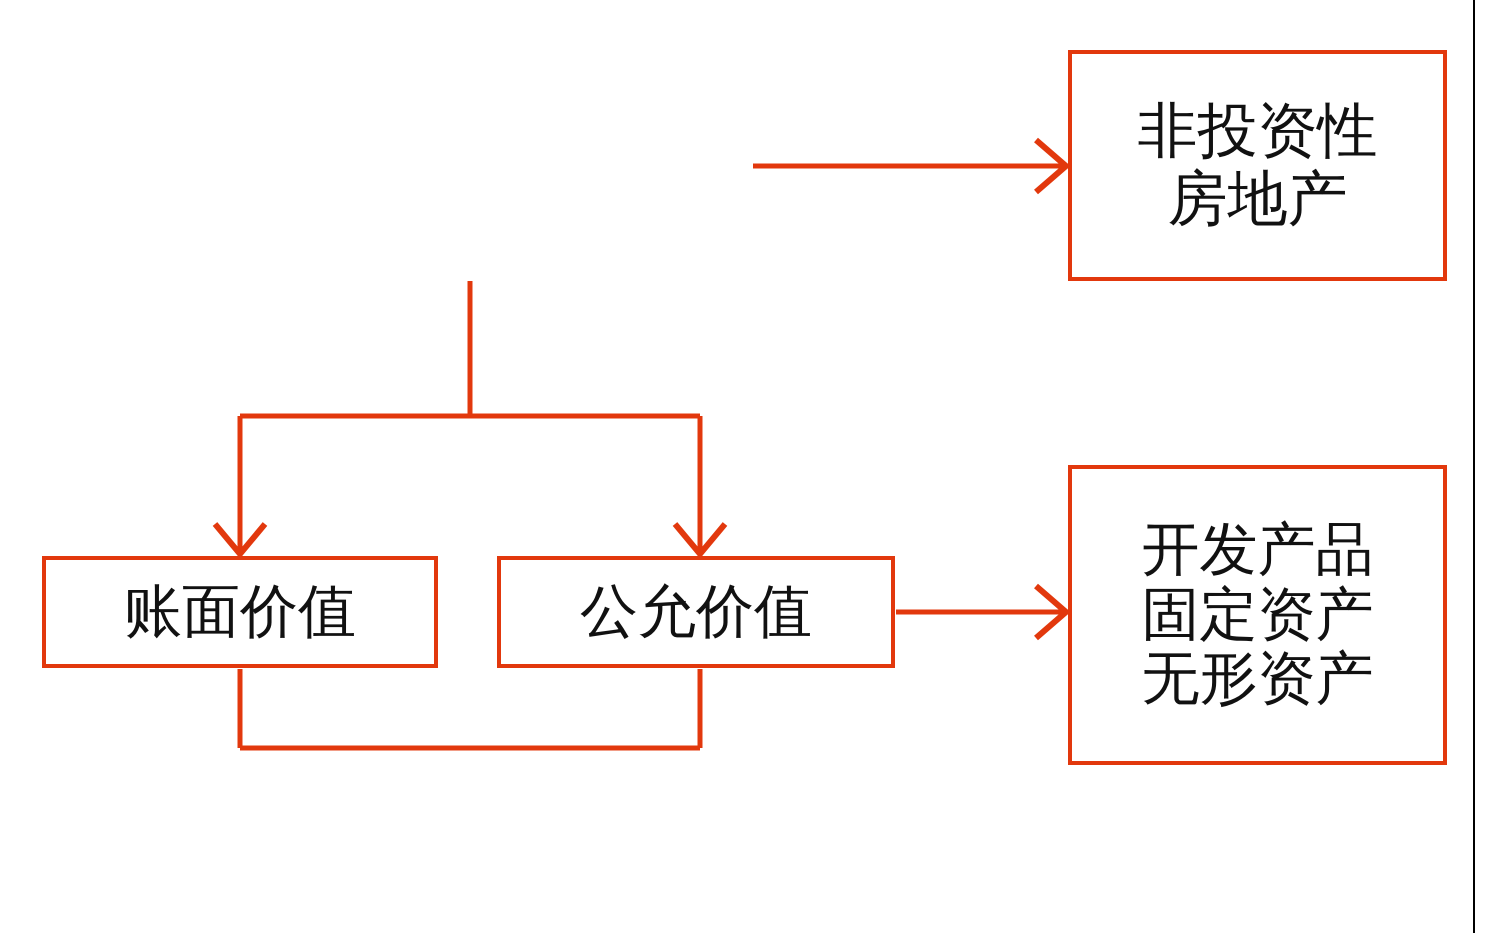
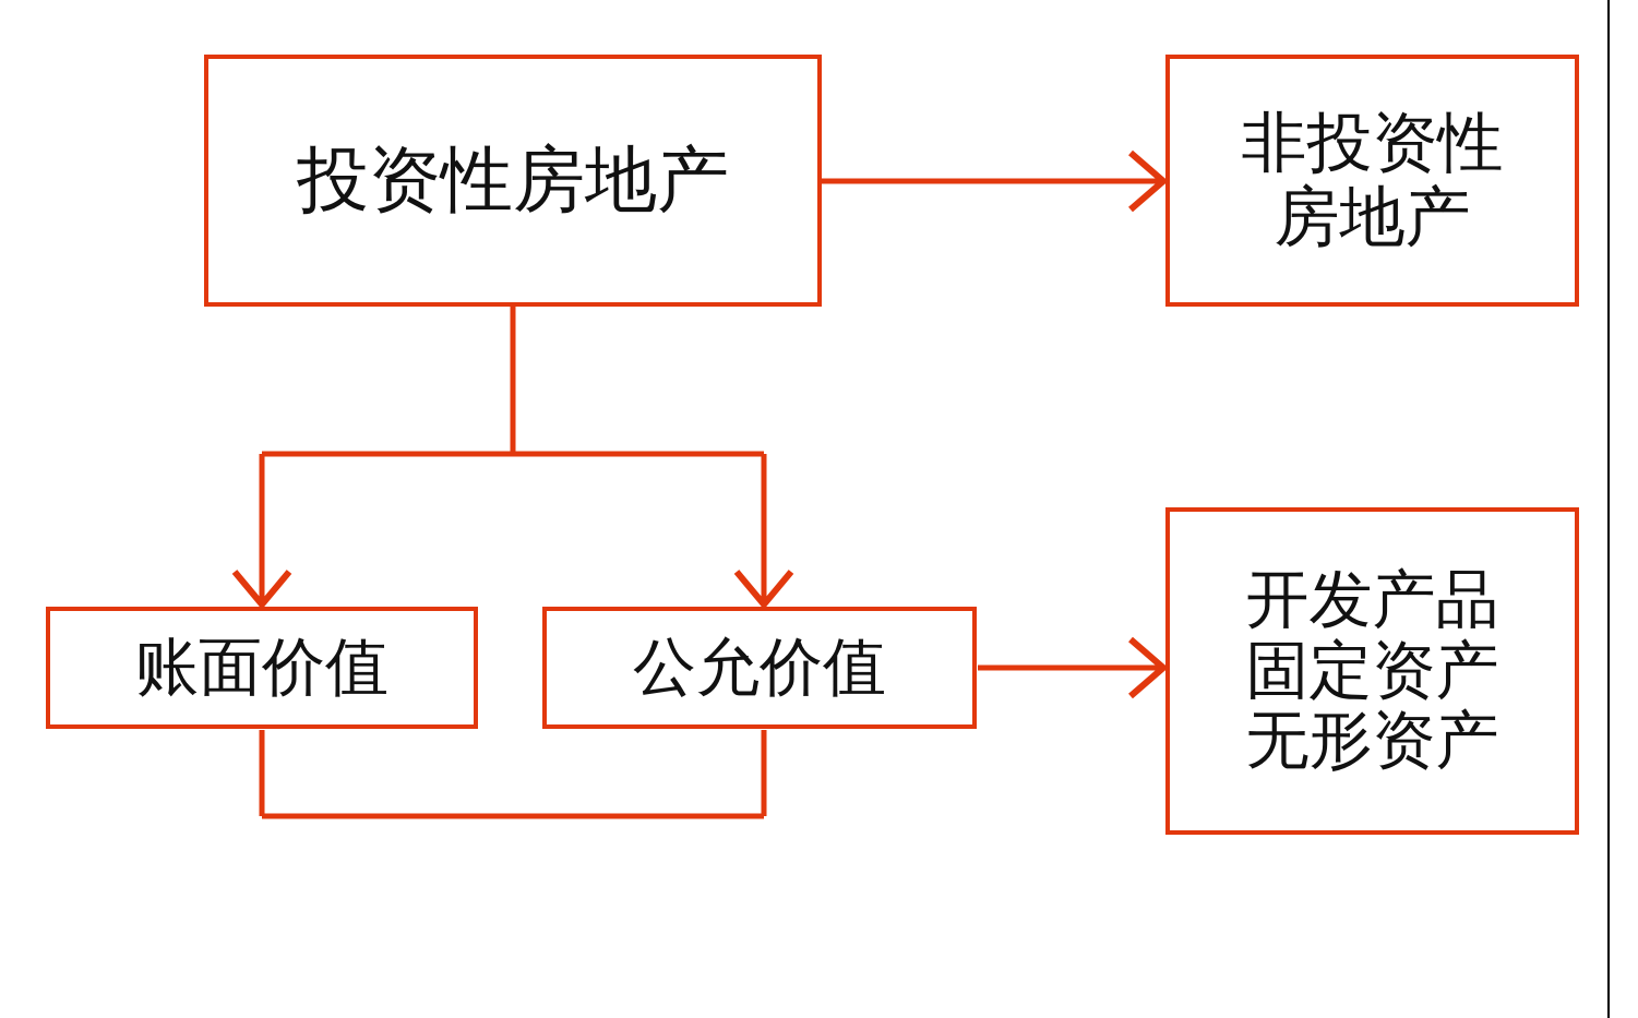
+ 投资性房地产
  非投资性
  房地产
  账面价值
  公允价值
  开发产品
  固定资产
  无形资产
